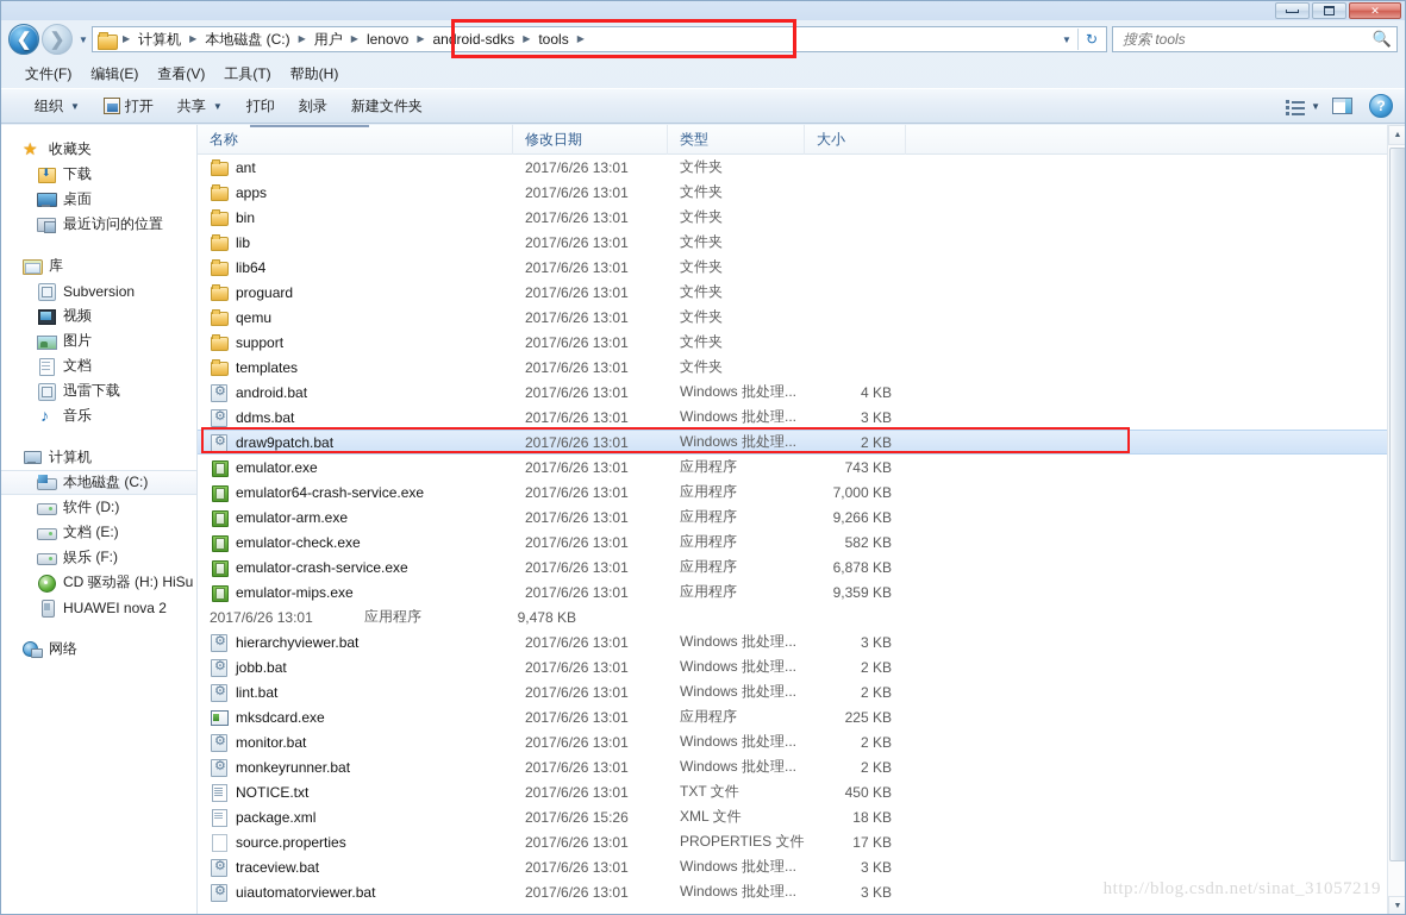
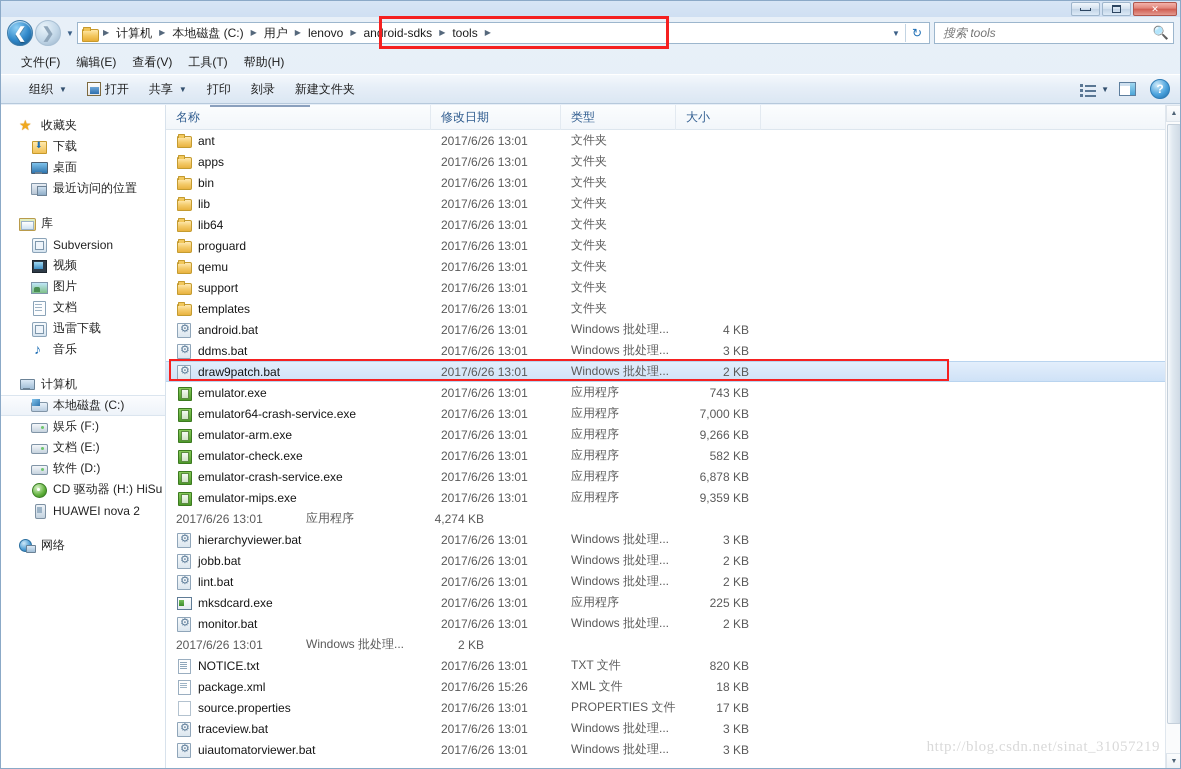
  ✕
  ❮
  ❯
  ▼
  ▶
  计算机
  ▶
  本地磁盘 (C:)
  ▶
  用户
  ▶
  lenovo
  ▶
  android-sdks
  ▶
  tools
  ▶
  ▼
  ↻
  搜索 tools
  🔍
  文件(F)
  编辑(E)
  查看(V)
  工具(T)
  帮助(H)
  组织
  ▼
  打开
  共享
  ▼
  打印
  刻录
  新建文件夹
  ▼
  ?
  ★
  收藏夹
  下载
  桌面
  最近访问的位置
  库
  Subversion
  视频
  图片
  文档
  迅雷下载
  音乐
  计算机
  本地磁盘 (C:)
- 软件 (D:)
+ 娱乐 (F:)
  文档 (E:)
- 娱乐 (F:)
+ 软件 (D:)
  CD 驱动器 (H:) HiSu
  HUAWEI nova 2
  网络
  名称
  修改日期
  类型
  大小
  ant
  2017/6/26 13:01
  文件夹
  apps
  2017/6/26 13:01
  文件夹
  bin
  2017/6/26 13:01
  文件夹
  lib
  2017/6/26 13:01
  文件夹
  lib64
  2017/6/26 13:01
  文件夹
  proguard
  2017/6/26 13:01
  文件夹
  qemu
  2017/6/26 13:01
  文件夹
  support
  2017/6/26 13:01
  文件夹
  templates
  2017/6/26 13:01
  文件夹
  android.bat
  2017/6/26 13:01
  Windows 批处理...
  4 KB
  ddms.bat
  2017/6/26 13:01
  Windows 批处理...
  3 KB
  draw9patch.bat
  2017/6/26 13:01
  Windows 批处理...
  2 KB
  emulator.exe
  2017/6/26 13:01
  应用程序
  743 KB
  emulator64-crash-service.exe
  2017/6/26 13:01
  应用程序
  7,000 KB
  emulator-arm.exe
  2017/6/26 13:01
  应用程序
  9,266 KB
  emulator-check.exe
  2017/6/26 13:01
  应用程序
  582 KB
  emulator-crash-service.exe
  2017/6/26 13:01
  应用程序
  6,878 KB
  emulator-mips.exe
  2017/6/26 13:01
  应用程序
  9,359 KB
  2017/6/26 13:01
  应用程序
- 9,478 KB
+ 4,274 KB
  hierarchyviewer.bat
  2017/6/26 13:01
  Windows 批处理...
  3 KB
  jobb.bat
  2017/6/26 13:01
  Windows 批处理...
  2 KB
  lint.bat
  2017/6/26 13:01
  Windows 批处理...
  2 KB
  mksdcard.exe
  2017/6/26 13:01
  应用程序
  225 KB
  monitor.bat
  2017/6/26 13:01
  Windows 批处理...
  2 KB
- monkeyrunner.bat
  2017/6/26 13:01
  Windows 批处理...
  2 KB
  NOTICE.txt
  2017/6/26 13:01
  TXT 文件
- 450 KB
+ 820 KB
  package.xml
  2017/6/26 15:26
  XML 文件
  18 KB
  source.properties
  2017/6/26 13:01
  PROPERTIES 文件
  17 KB
  traceview.bat
  2017/6/26 13:01
  Windows 批处理...
  3 KB
  uiautomatorviewer.bat
  2017/6/26 13:01
  Windows 批处理...
  3 KB
  http://blog.csdn.net/sinat_31057219
